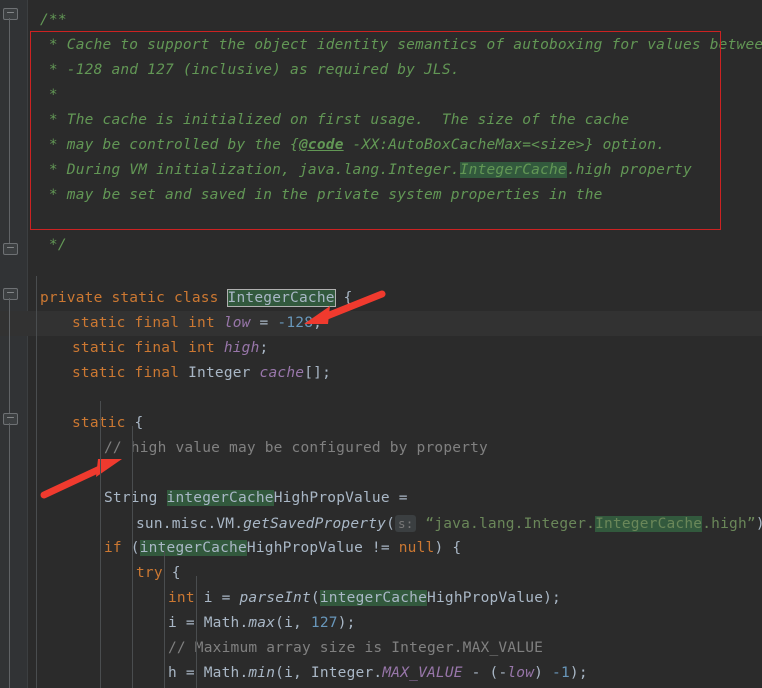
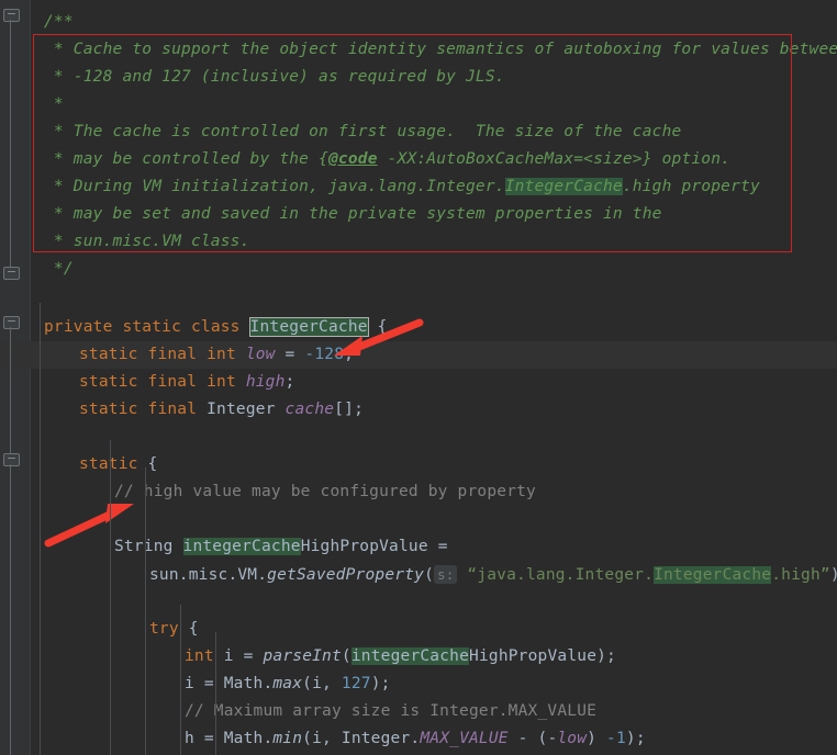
  /**
  * Cache to support the object identity semantics of autoboxing for values betwee
  * -128 and 127 (inclusive) as required by JLS.
  *
- * The cache is initialized on first usage. The size of the cache
+ * The cache is controlled on first usage. The size of the cache
  * may be controlled by the {@code -XX:AutoBoxCacheMax=<size>} option.
  * During VM initialization, java.lang.Integer.IntegerCache.high property
  * may be set and saved in the private system properties in the
+ * sun.misc.VM class.
  */
  private static class IntegerCache {
  static final int low = -12
  static final int high;
  static final Integer cache[];
  static {
  // high value may be configured by property
  String integerCacheHighPropValue =
  sun.misc.VM.getSavedProperty( s: “java.lang.Integer.IntegerCache.high”)
- if (integerCacheHighPropValue != null) {
  try {
  int i = parseInt(integerCacheHighPropValue);
  i = Math.max(i, 127);
  // Maximum array size is Integer.MAX_VALUE
  h = Math.min(i, Integer.MAX_VALUE - (-low) -1);
  −
  −
  −
  −
